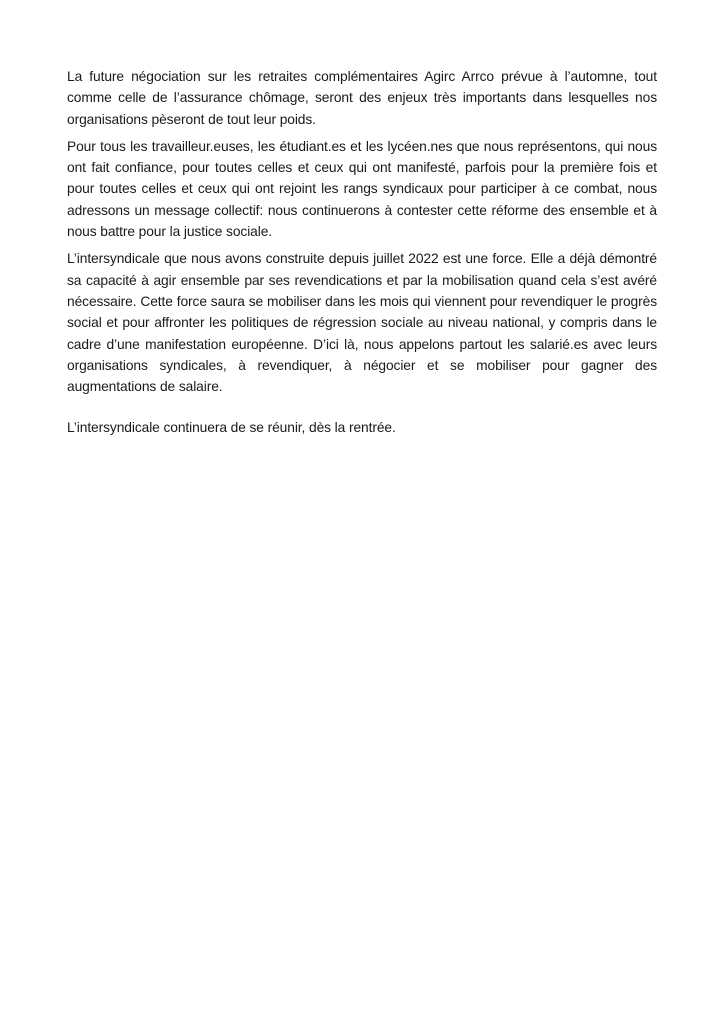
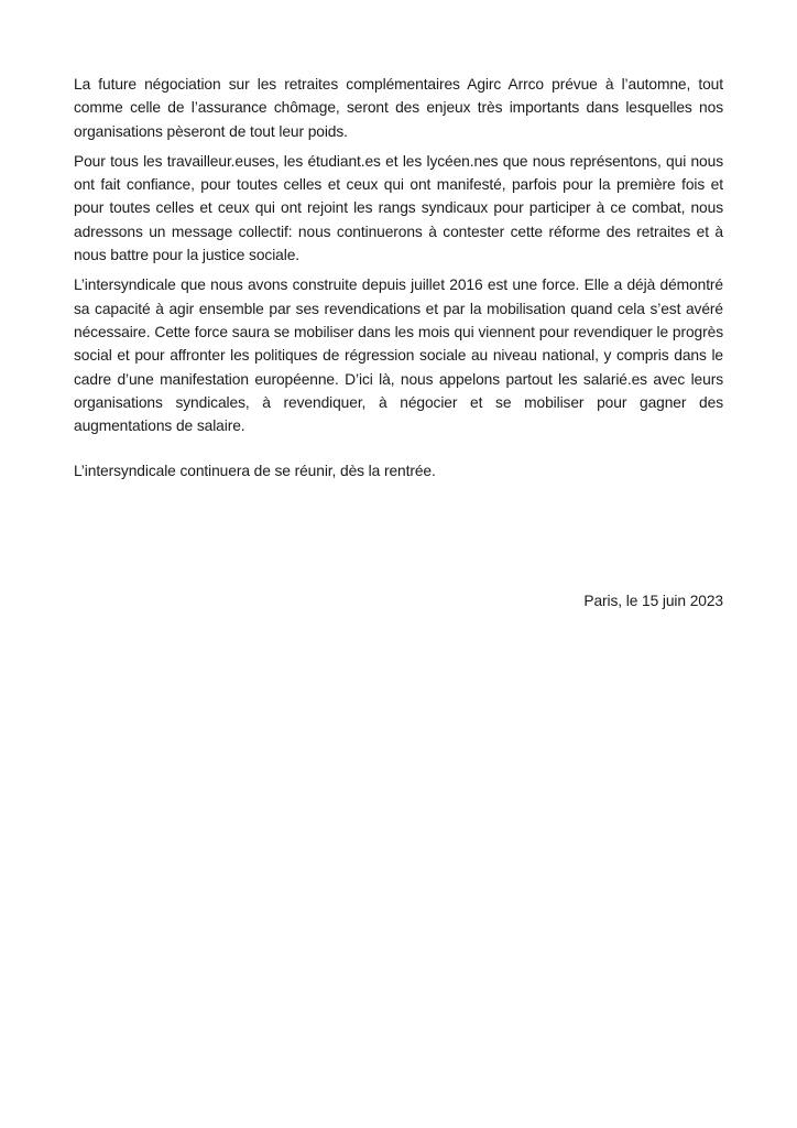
  La future négociation sur les retraites complémentaires Agirc Arrco prévue à l’automne, tout comme celle de l’assurance chômage, seront des enjeux très importants dans lesquelles nos organisations pèseront de tout leur poids.
- Pour tous les travailleur.euses, les étudiant.es et les lycéen.nes que nous représentons, qui nous ont fait confiance, pour toutes celles et ceux qui ont manifesté, parfois pour la première fois et pour toutes celles et ceux qui ont rejoint les rangs syndicaux pour participer à ce combat, nous adressons un message collectif: nous continuerons à contester cette réforme des ensemble et à nous battre pour la justice sociale.
+ Pour tous les travailleur.euses, les étudiant.es et les lycéen.nes que nous représentons, qui nous ont fait confiance, pour toutes celles et ceux qui ont manifesté, parfois pour la première fois et pour toutes celles et ceux qui ont rejoint les rangs syndicaux pour participer à ce combat, nous adressons un message collectif: nous continuerons à contester cette réforme des retraites et à nous battre pour la justice sociale.
- L’intersyndicale que nous avons construite depuis juillet 2022 est une force. Elle a déjà démontré sa capacité à agir ensemble par ses revendications et par la mobilisation quand cela s’est avéré nécessaire. Cette force saura se mobiliser dans les mois qui viennent pour revendiquer le progrès social et pour affronter les politiques de régression sociale au niveau national, y compris dans le cadre d’une manifestation européenne. D’ici là, nous appelons partout les salarié.es avec leurs organisations syndicales, à revendiquer, à négocier et se mobiliser pour gagner des augmentations de salaire.
+ L’intersyndicale que nous avons construite depuis juillet 2016 est une force. Elle a déjà démontré sa capacité à agir ensemble par ses revendications et par la mobilisation quand cela s’est avéré nécessaire. Cette force saura se mobiliser dans les mois qui viennent pour revendiquer le progrès social et pour affronter les politiques de régression sociale au niveau national, y compris dans le cadre d’une manifestation européenne. D’ici là, nous appelons partout les salarié.es avec leurs organisations syndicales, à revendiquer, à négocier et se mobiliser pour gagner des augmentations de salaire.
  L’intersyndicale continuera de se réunir, dès la rentrée.
+ Paris, le 15 juin 2023
